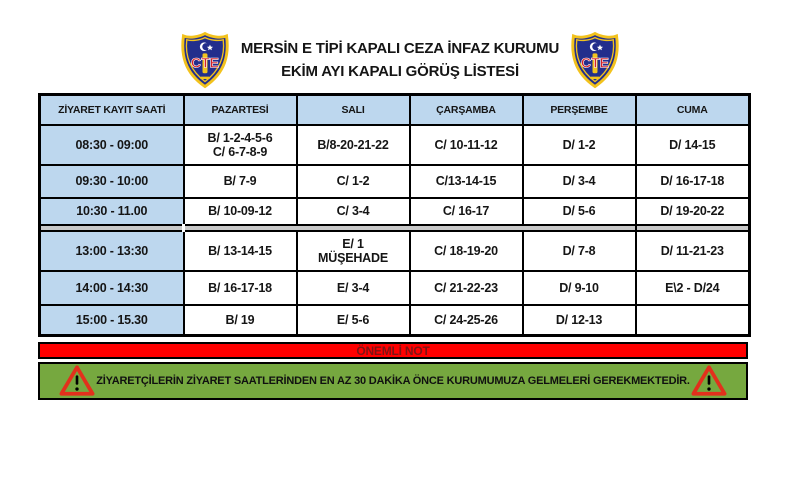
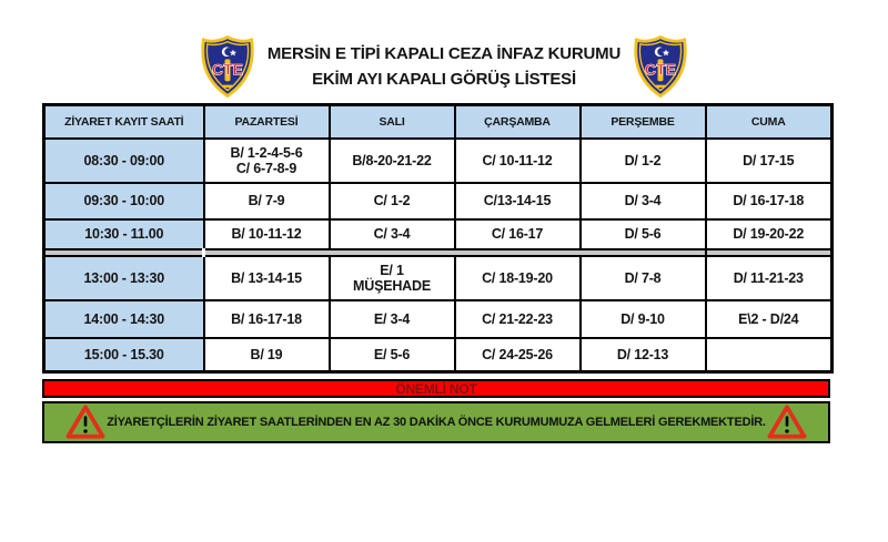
  CTE
  MERSİN E TİPİ KAPALI CEZA İNFAZ KURUMU
  EKİM AYI KAPALI GÖRÜŞ LİSTESİ
  CTE
  ZİYARET KAYIT SAATİ	PAZARTESİ	SALI	ÇARŞAMBA	PERŞEMBE	CUMA
- 08:30 - 09:00	B/ 1-2-4-5-6 C/ 6-7-8-9	B/8-20-21-22	C/ 10-11-12	D/ 1-2	D/ 14-15
+ 08:30 - 09:00	B/ 1-2-4-5-6 C/ 6-7-8-9	B/8-20-21-22	C/ 10-11-12	D/ 1-2	D/ 17-15
  09:30 - 10:00	B/ 7-9	C/ 1-2	C/13-14-15	D/ 3-4	D/ 16-17-18
- 10:30 - 11.00	B/ 10-09-12	C/ 3-4	C/ 16-17	D/ 5-6	D/ 19-20-22
+ 10:30 - 11.00	B/ 10-11-12	C/ 3-4	C/ 16-17	D/ 5-6	D/ 19-20-22
  13:00 - 13:30	B/ 13-14-15	E/ 1 MÜŞEHADE	C/ 18-19-20	D/ 7-8	D/ 11-21-23
  14:00 - 14:30	B/ 16-17-18	E/ 3-4	C/ 21-22-23	D/ 9-10	E\2 - D/24
  15:00 - 15.30	B/ 19	E/ 5-6	C/ 24-25-26	D/ 12-13
  ÖNEMLİ NOT
  ZİYARETÇİLERİN ZİYARET SAATLERİNDEN EN AZ 30 DAKİKA ÖNCE KURUMUMUZA GELMELERİ GEREKMEKTEDİR.
